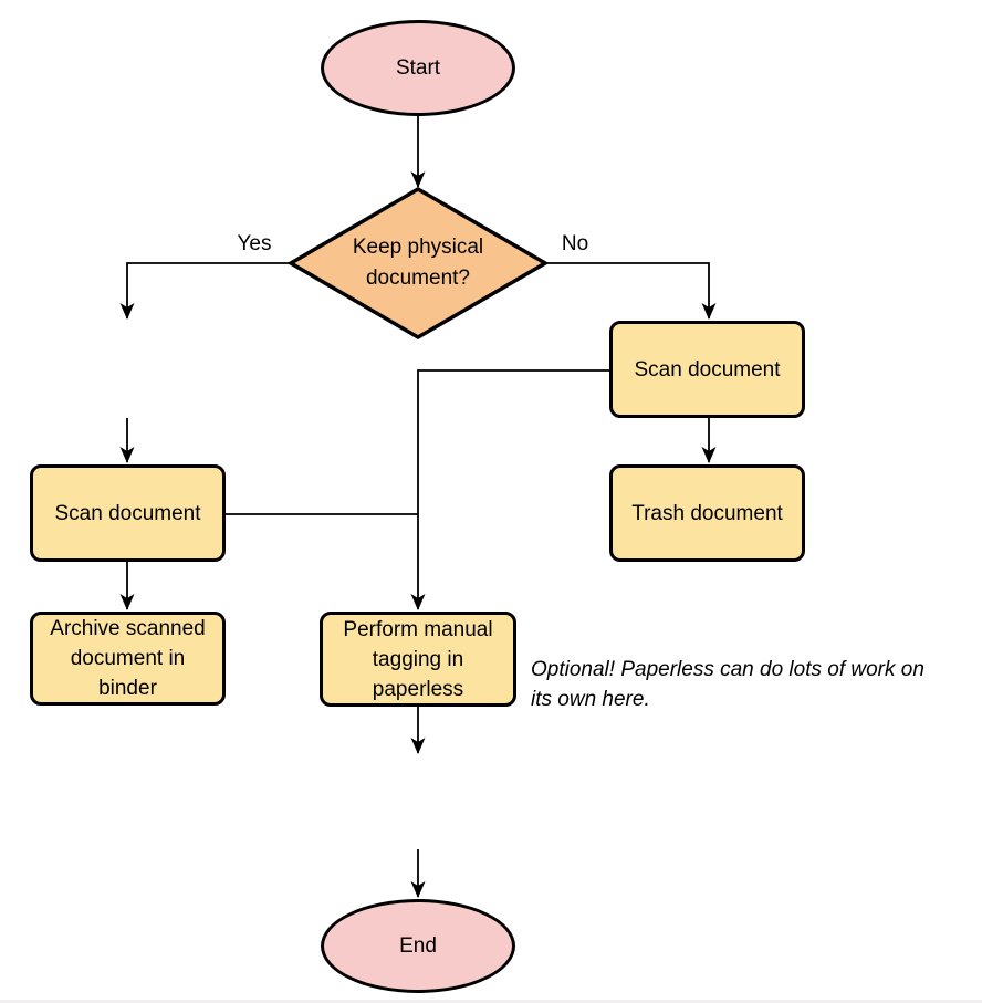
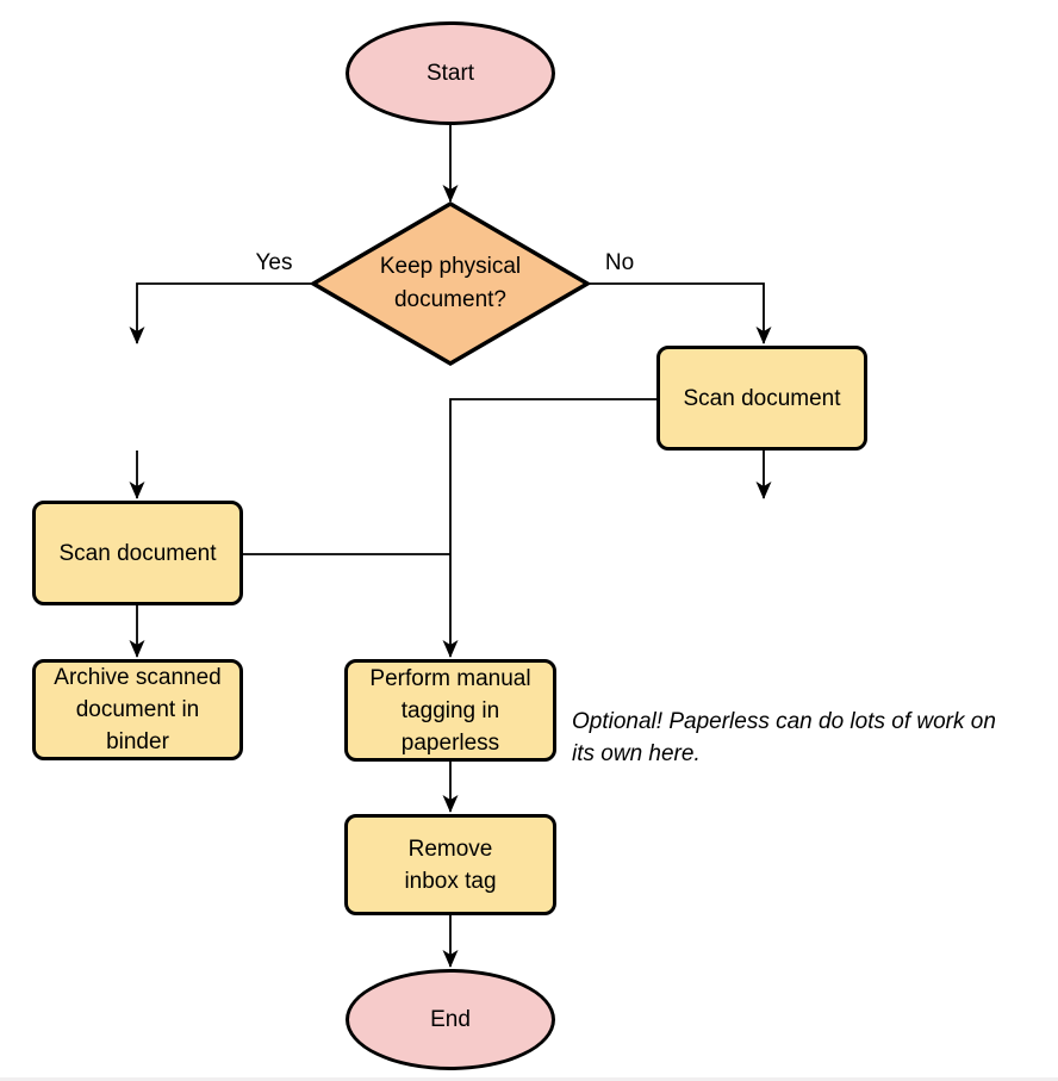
  Start
  Keep physical
  document?
  Yes
  No
  Scan document
  Archive scanned
  document in
  binder
  Scan document
- Trash document
  Perform manual
  tagging in
  paperless
  Optional! Paperless can do lots of work on
  its own here.
+ Remove
+ inbox tag
  End
